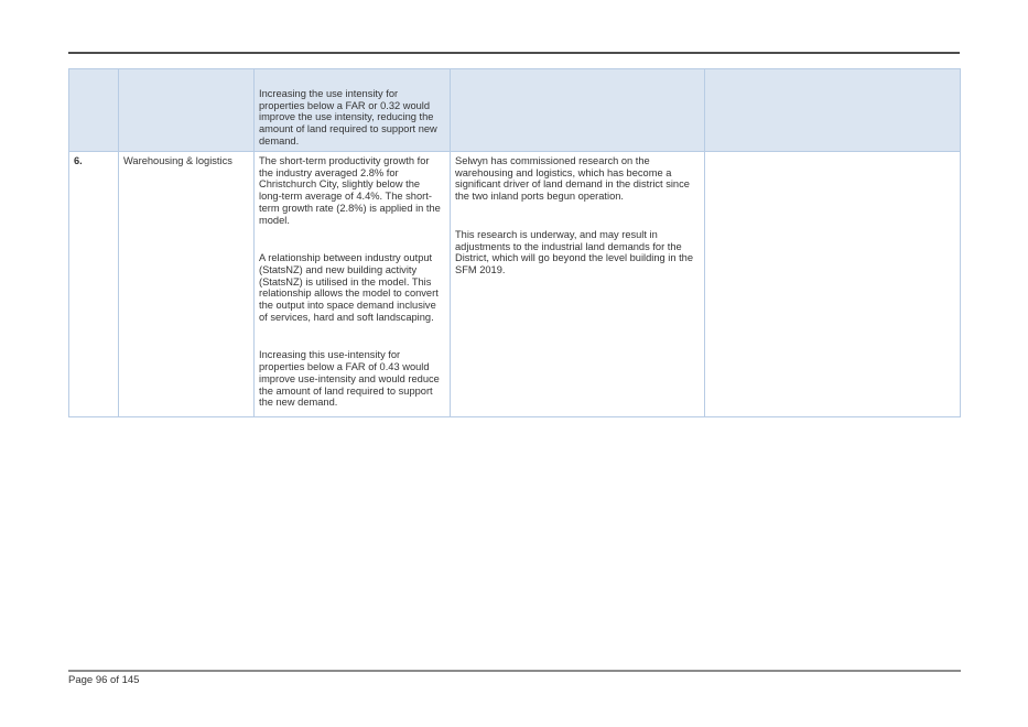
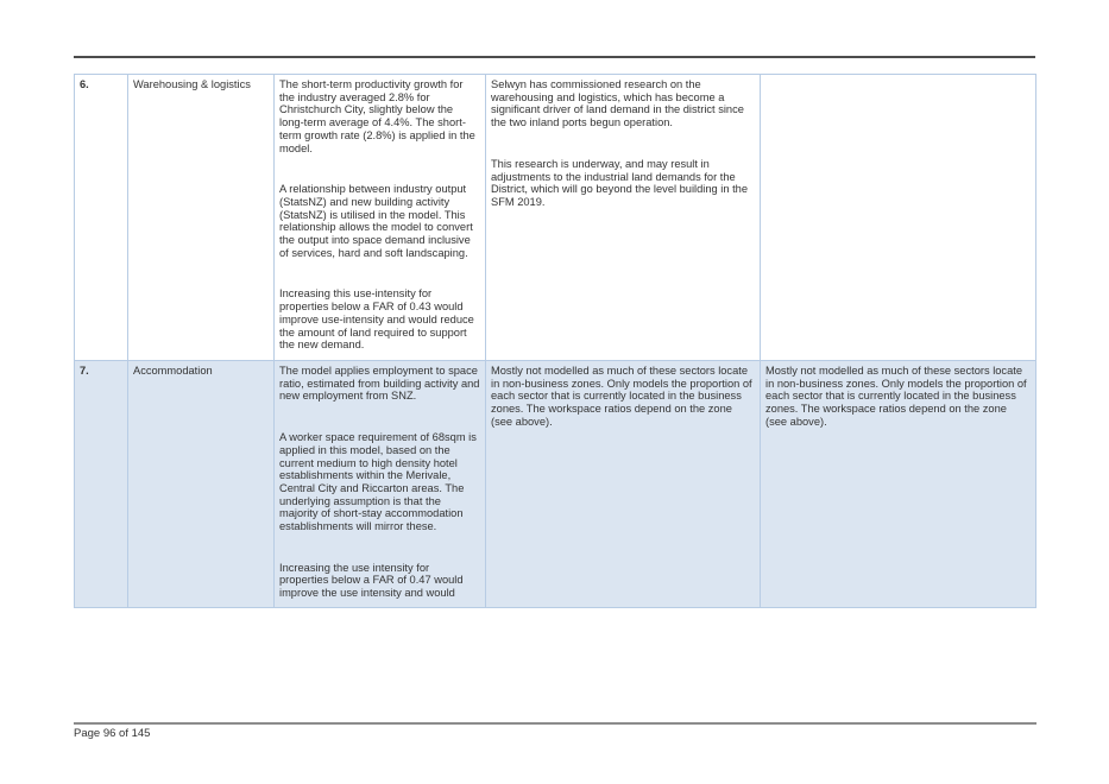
- 		Increasing the use intensity for properties below a FAR or 0.32 would improve the use intensity, reducing the amount of land required to support new demand.
  6.	Warehousing & logistics	The short-term productivity growth for the industry averaged 2.8% for Christchurch City, slightly below the long-term average of 4.4%. The short-term growth rate (2.8%) is applied in the model. A relationship between industry output (StatsNZ) and new building activity (StatsNZ) is utilised in the model. This relationship allows the model to convert the output into space demand inclusive of services, hard and soft landscaping. Increasing this use-intensity for properties below a FAR of 0.43 would improve use-intensity and would reduce the amount of land required to support the new demand.	Selwyn has commissioned research on the warehousing and logistics, which has become a significant driver of land demand in the district since the two inland ports begun operation. This research is underway, and may result in adjustments to the industrial land demands for the District, which will go beyond the level building in the SFM 2019.
+ 7.	Accommodation	The model applies employment to space ratio, estimated from building activity and new employment from SNZ. A worker space requirement of 68sqm is applied in this model, based on the current medium to high density hotel establishments within the Merivale, Central City and Riccarton areas. The underlying assumption is that the majority of short-stay accommodation establishments will mirror these. Increasing the use intensity for properties below a FAR of 0.47 would improve the use intensity and would	Mostly not modelled as much of these sectors locate in non-business zones. Only models the proportion of each sector that is currently located in the business zones. The workspace ratios depend on the zone (see above).	Mostly not modelled as much of these sectors locate in non-business zones. Only models the proportion of each sector that is currently located in the business zones. The workspace ratios depend on the zone (see above).
  Page 96 of 145
